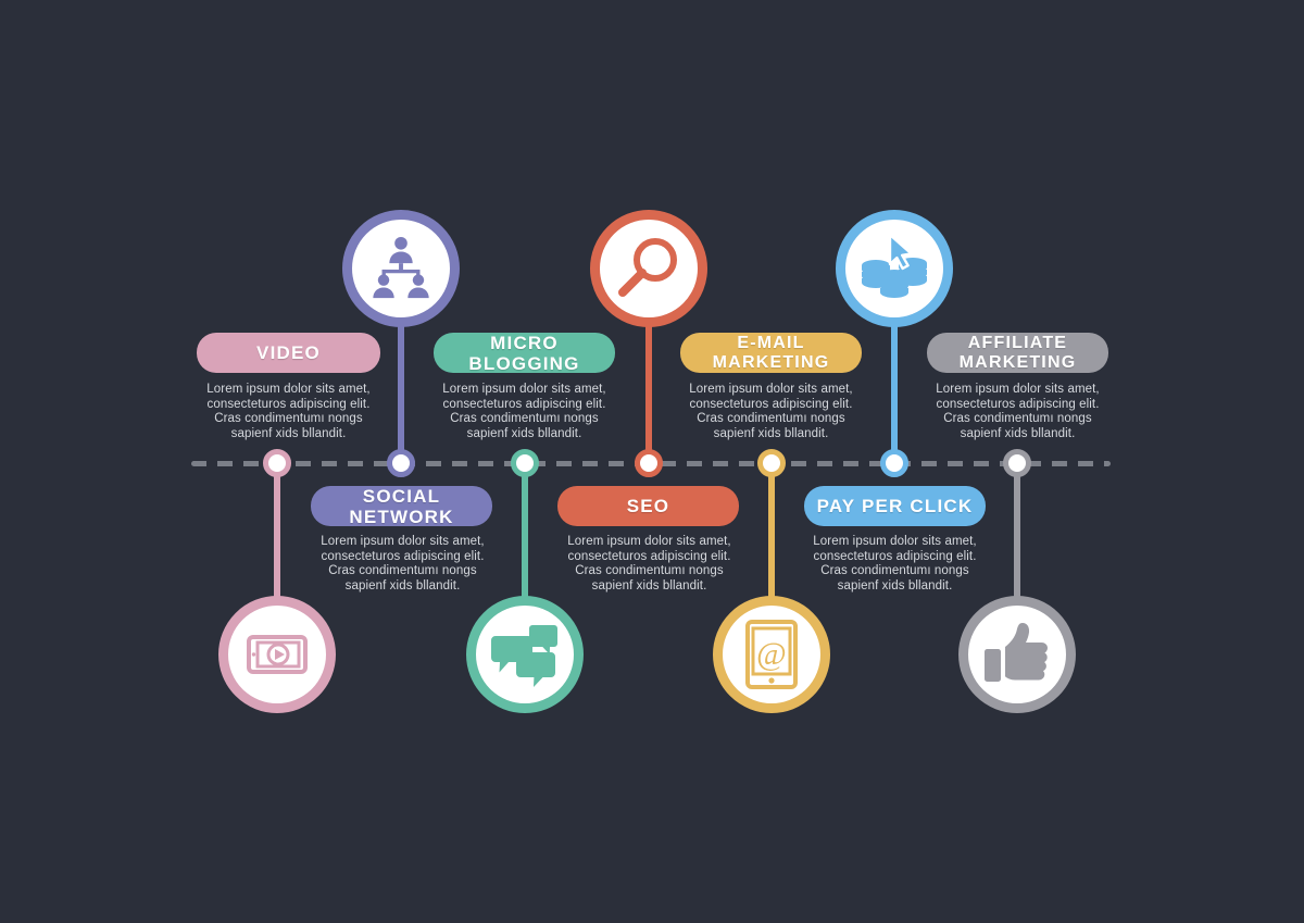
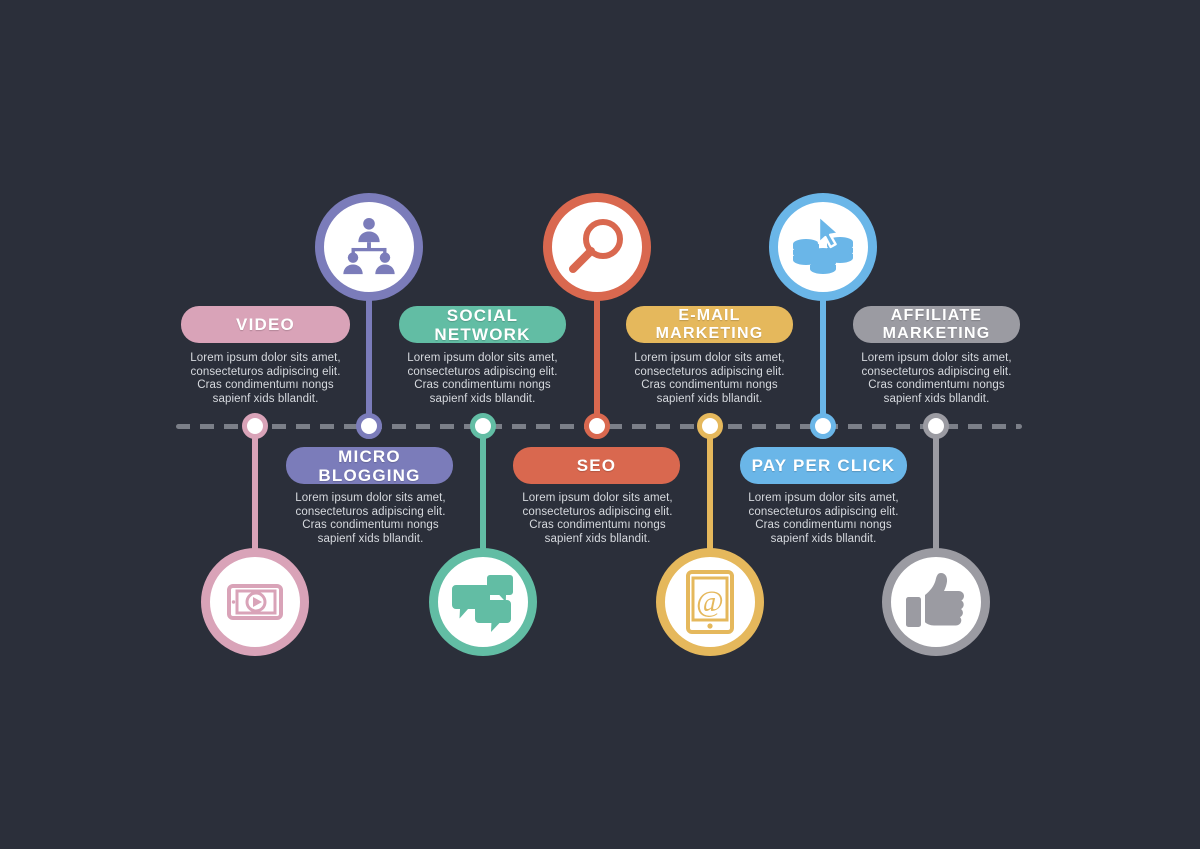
  VIDEO
  Lorem ipsum dolor sits amet,
  consecteturos adipiscing elit.
  Cras condimentumı nongs
  sapienf xids bllandit.
- SOCIAL NETWORK
+ MICRO BLOGGING
  Lorem ipsum dolor sits amet,
  consecteturos adipiscing elit.
  Cras condimentumı nongs
  sapienf xids bllandit.
- MICRO BLOGGING
+ SOCIAL NETWORK
  Lorem ipsum dolor sits amet,
  consecteturos adipiscing elit.
  Cras condimentumı nongs
  sapienf xids bllandit.
  SEO
  Lorem ipsum dolor sits amet,
  consecteturos adipiscing elit.
  Cras condimentumı nongs
  sapienf xids bllandit.
  @
  E-MAIL
  MARKETING
  Lorem ipsum dolor sits amet,
  consecteturos adipiscing elit.
  Cras condimentumı nongs
  sapienf xids bllandit.
  PAY PER CLICK
  Lorem ipsum dolor sits amet,
  consecteturos adipiscing elit.
  Cras condimentumı nongs
  sapienf xids bllandit.
  AFFILIATE
  MARKETING
  Lorem ipsum dolor sits amet,
  consecteturos adipiscing elit.
  Cras condimentumı nongs
  sapienf xids bllandit.
